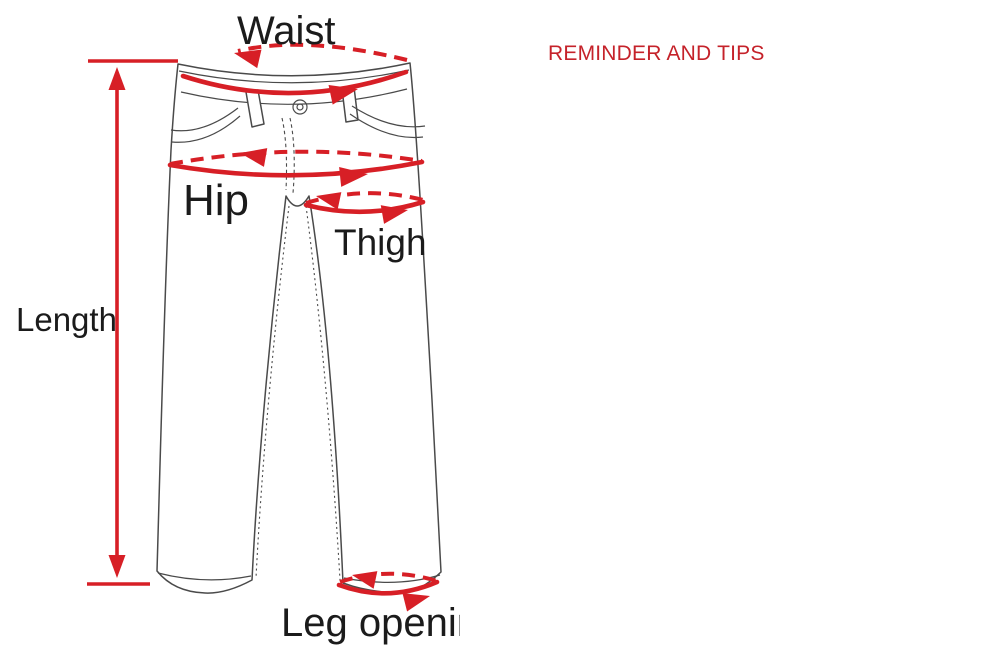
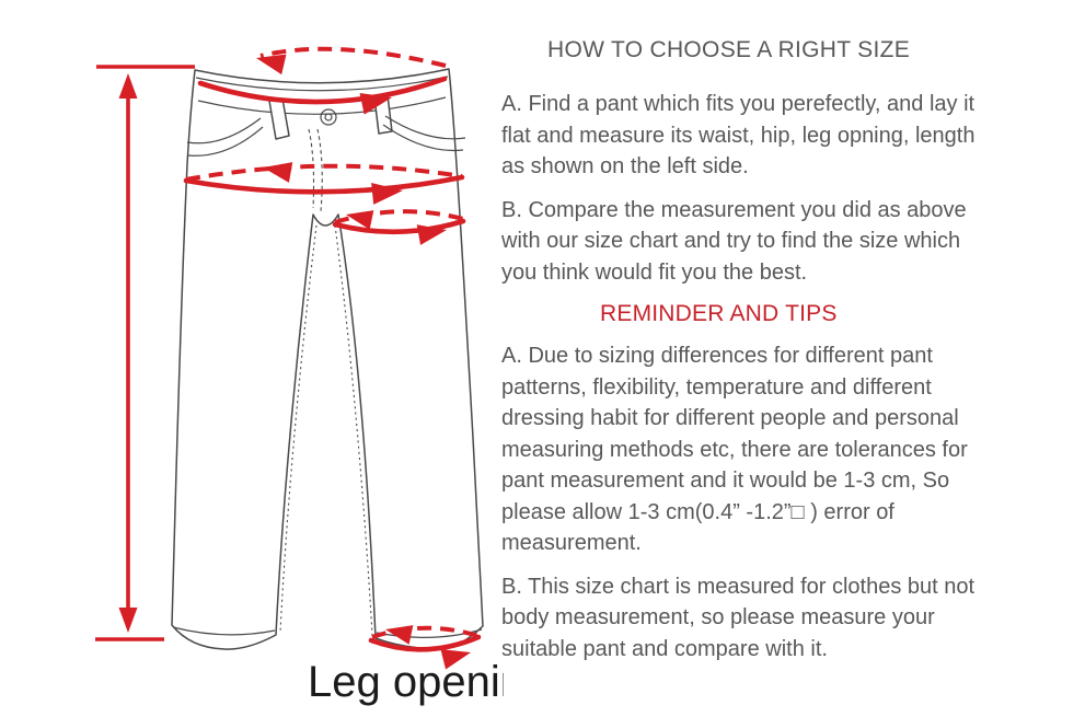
- Waist
- Hip
- Thigh
- Length
  Leg openi
+ HOW TO CHOOSE A RIGHT SIZE
+ A. Find a pant which fits you perefectly, and lay it
+ flat and measure its waist, hip, leg opning, length
+ as shown on the left side.
+ B. Compare the measurement you did as above
+ with our size chart and try to find the size which
+ you think would fit you the best.
  REMINDER AND TIPS
+ A. Due to sizing differences for different pant
+ patterns, flexibility, temperature and different
+ dressing habit for different people and personal
+ measuring methods etc, there are tolerances for
+ pant measurement and it would be 1-3 cm, So
+ please allow 1-3 cm(0.4” -1.2”□ ) error of
+ measurement.
+ B. This size chart is measured for clothes but not
+ body measurement, so please measure your
+ suitable pant and compare with it.
